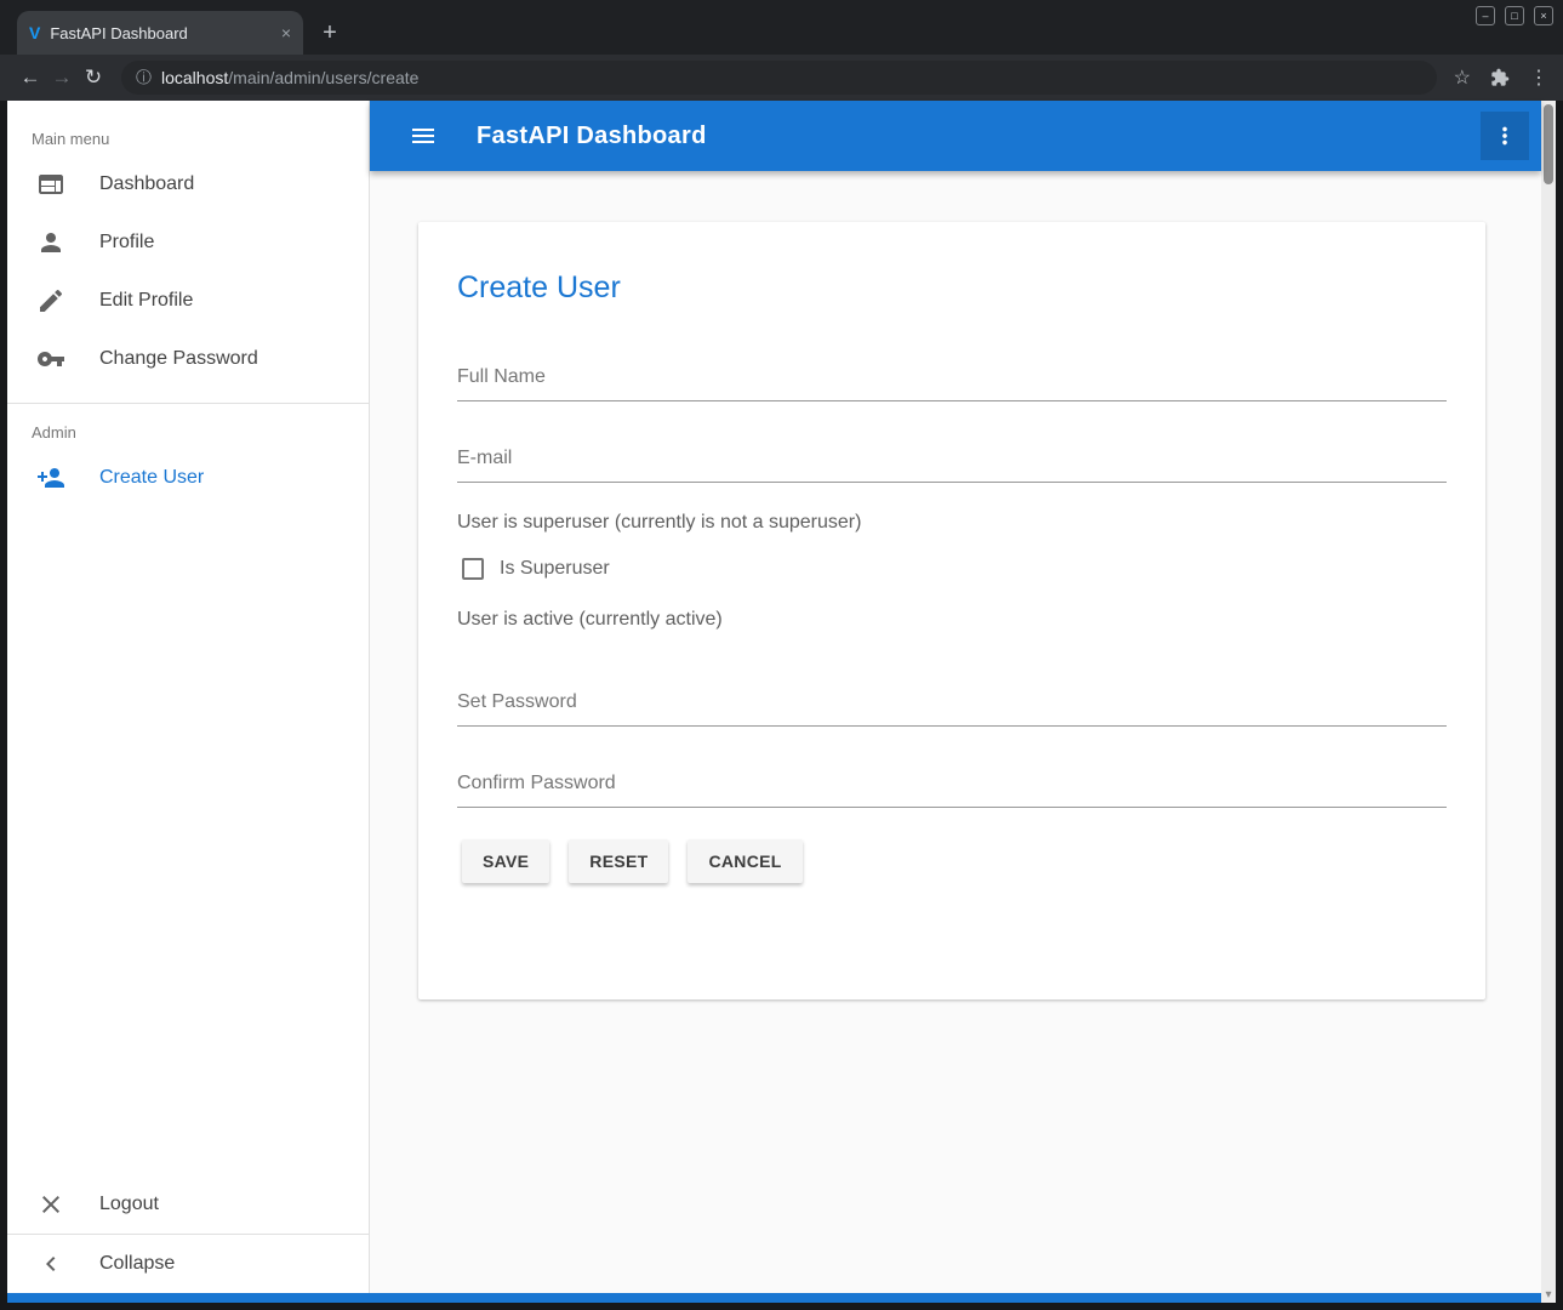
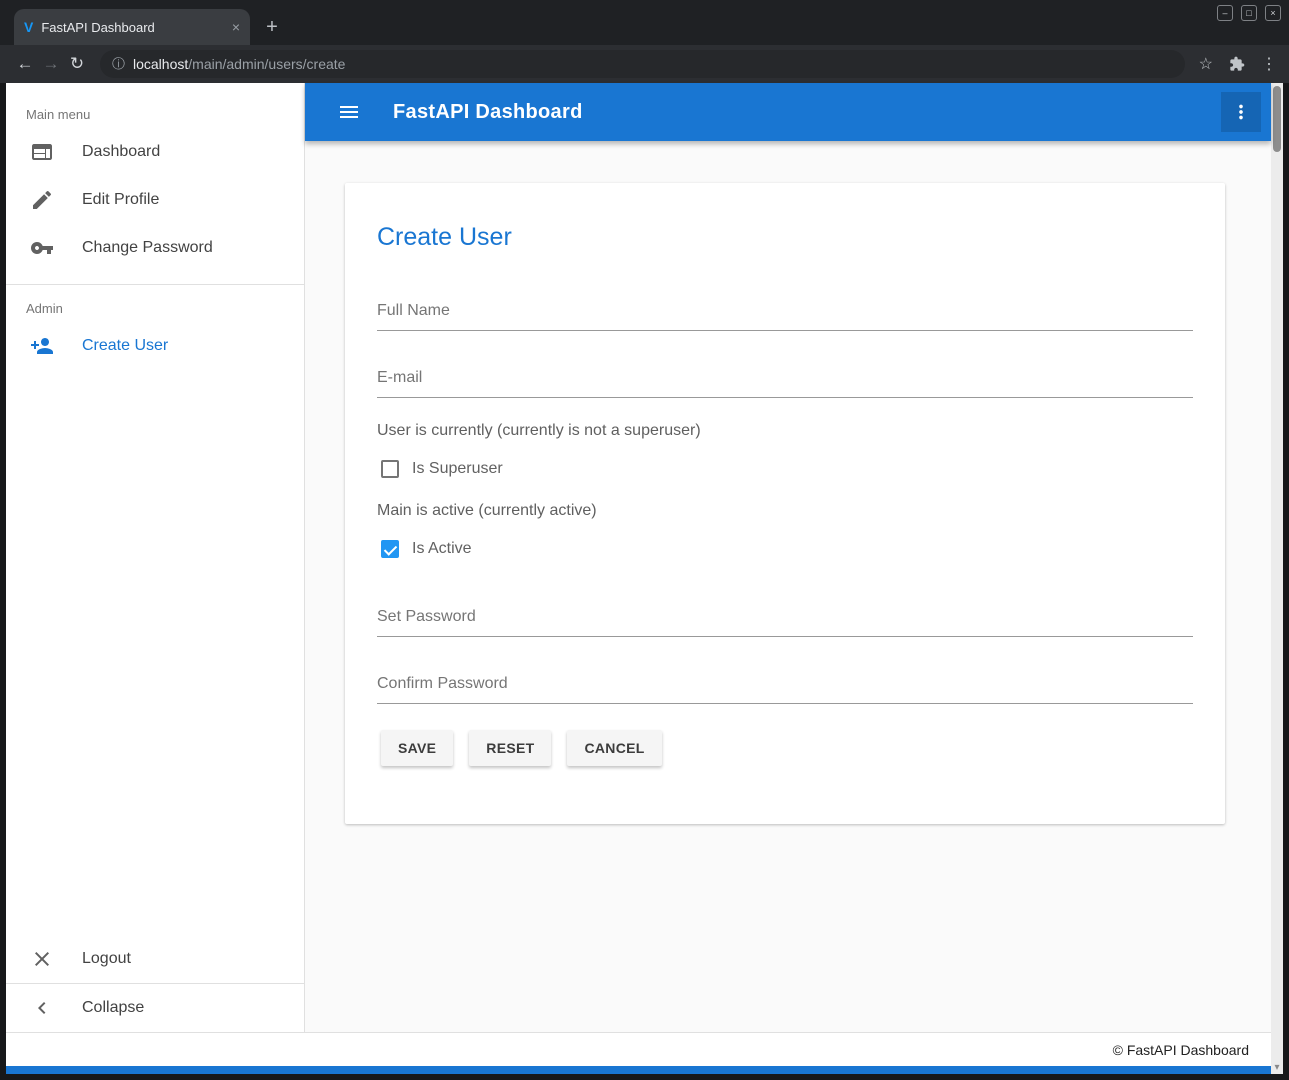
  V
  FastAPI Dashboard
  ×
  +
  –
  □
  ×
  ←
  →
  ↻
  ⓘ
  localhost/main/admin/users/create
  ☆
  ⋮
  Main menu
  Dashboard
- Profile
  Edit Profile
  Change Password
  Admin
  Create User
  Logout
  Collapse
  FastAPI Dashboard
  Create User
  Full Name
  E-mail
- User is superuser (currently is not a superuser)
+ User is currently (currently is not a superuser)
  Is Superuser
- User is active (currently active)
+ Main is active (currently active)
+ Is Active
  Set Password
  Confirm Password
  SAVE
  RESET
  CANCEL
+ © FastAPI Dashboard
  ▾
